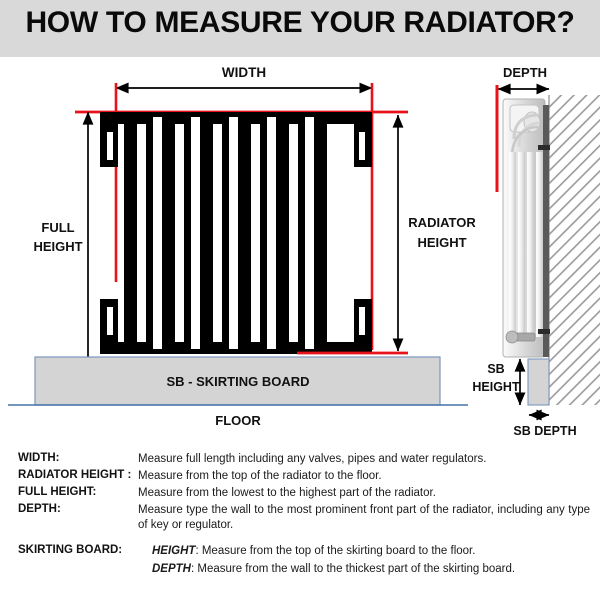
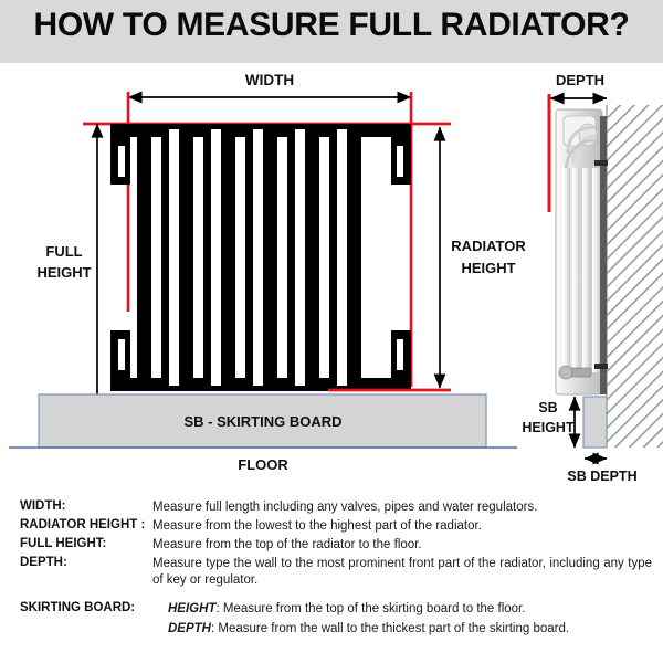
- HOW TO MEASURE YOUR RADIATOR?
+ HOW TO MEASURE FULL RADIATOR?
  WIDTH
  FULL
  HEIGHT
  RADIATOR
  HEIGHT
  SB - SKIRTING BOARD
  FLOOR
  DEPTH
  SB
  HEIGHT
  SB DEPTH
  WIDTH:
  Measure full length including any valves, pipes and water regulators.
  RADIATOR HEIGHT :
- Measure from the top of the radiator to the floor.
+ Measure from the lowest to the highest part of the radiator.
  FULL HEIGHT:
- Measure from the lowest to the highest part of the radiator.
+ Measure from the top of the radiator to the floor.
  DEPTH:
  Measure type the wall to the most prominent front part of the radiator, including any type of key or regulator.
  SKIRTING BOARD:
  HEIGHT: Measure from the top of the skirting board to the floor.
  DEPTH: Measure from the wall to the thickest part of the skirting board.
